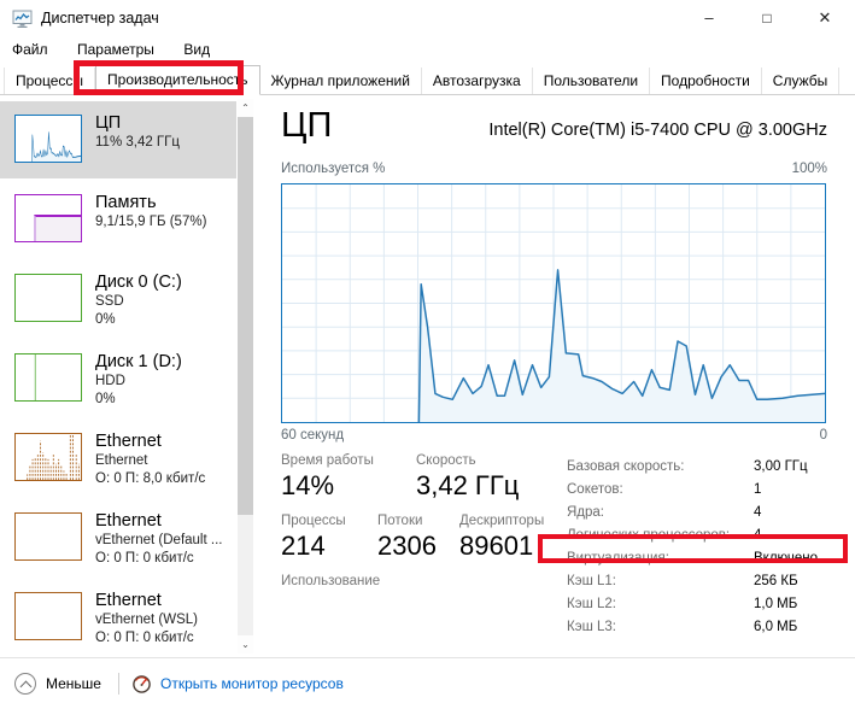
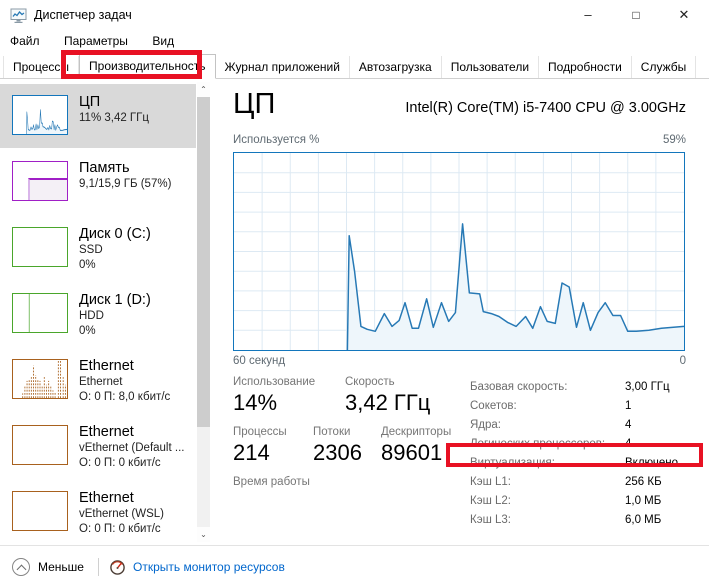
  Диспетчер задач
  –
  □
  ✕
  Файл Параметры Вид
  Процессы
  Производительность
  Журнал приложений
  Автозагрузка
  Пользователи
  Подробности
  Службы
  ЦП
  11% 3,42 ГГц
  Память
  9,1/15,9 ГБ (57%)
  Диск 0 (C:)
  SSD
  0%
  Диск 1 (D:)
  HDD
  0%
  Ethernet
  Ethernet
  О: 0 П: 8,0 кбит/с
  Ethernet
  vEthernet (Default ...
  О: 0 П: 0 кбит/с
  Ethernet
  vEthernet (WSL)
  О: 0 П: 0 кбит/с
  ⌃
  ⌄
  ЦП
  Intel(R) Core(TM) i5-7400 CPU @ 3.00GHz
  Используется %
- 100%
+ 59%
  60 секунд
  0
- Время работы
+ Использование
  Скорость
  14%
  3,42 ГГц
  Процессы
  Потоки
  Дескрипторы
  214
  2306
  89601
- Использование
+ Время работы
  Базовая скорость:
  3,00 ГГц
  Сокетов:
  1
  Ядра:
  4
  Логических процессоров:
  4
  Виртуализация:
  Включено
  Кэш L1:
  256 КБ
  Кэш L2:
  1,0 МБ
  Кэш L3:
  6,0 МБ
  Меньше
  Открыть монитор ресурсов
